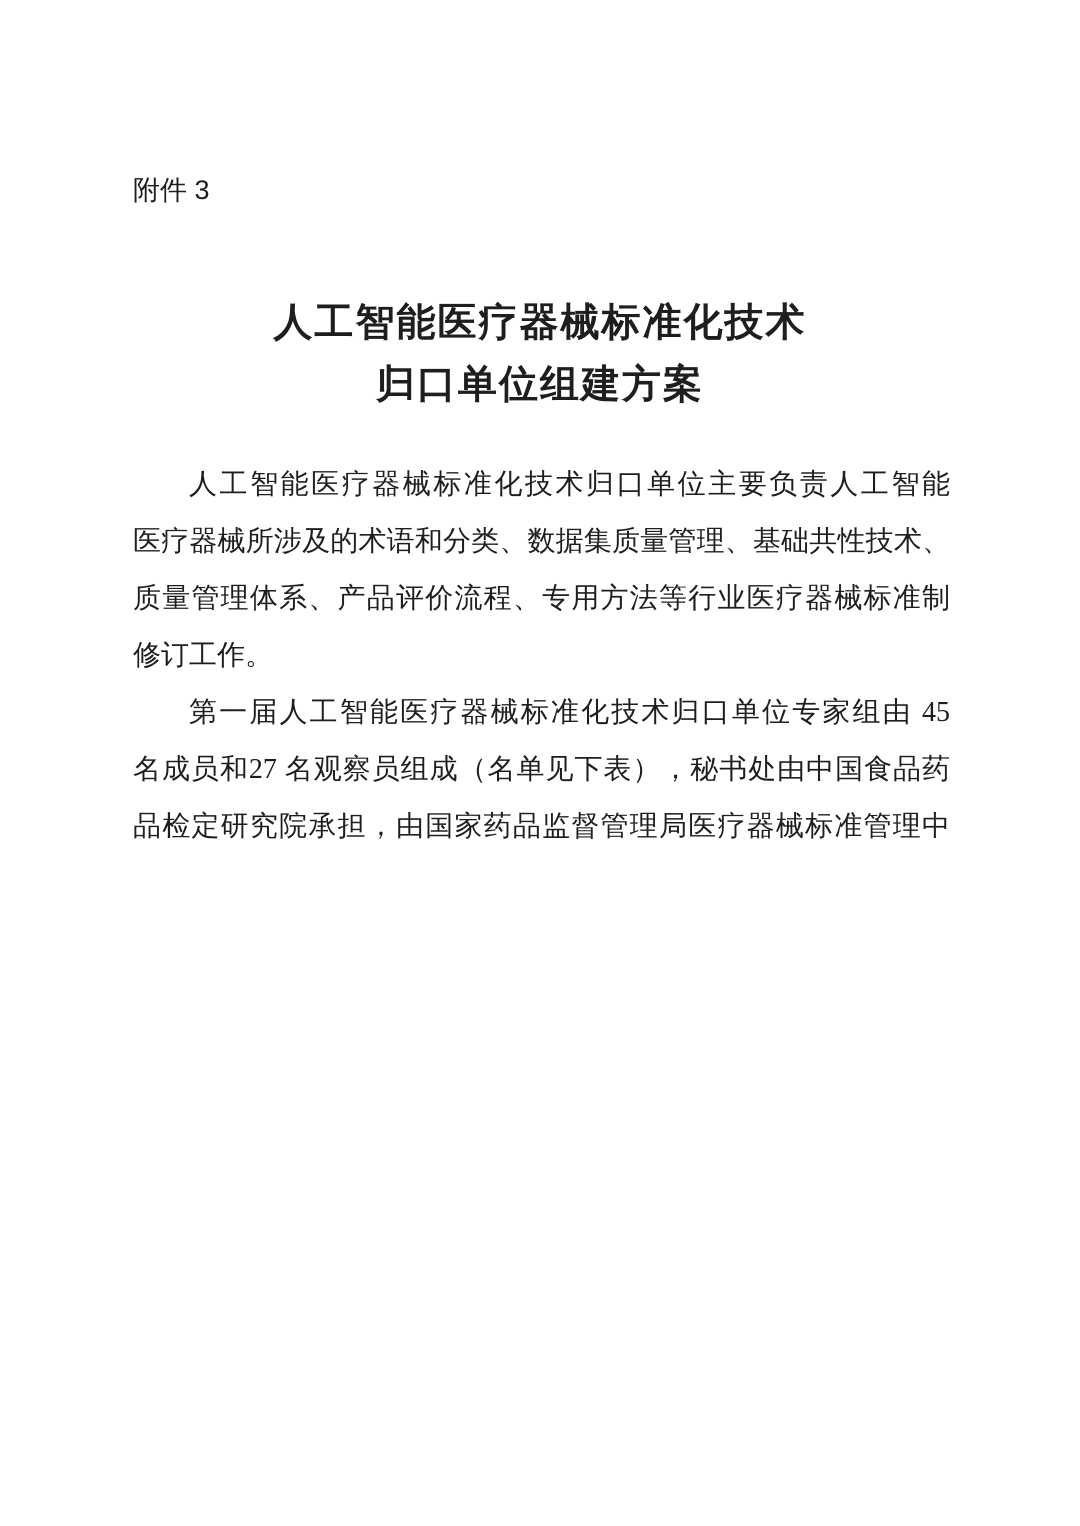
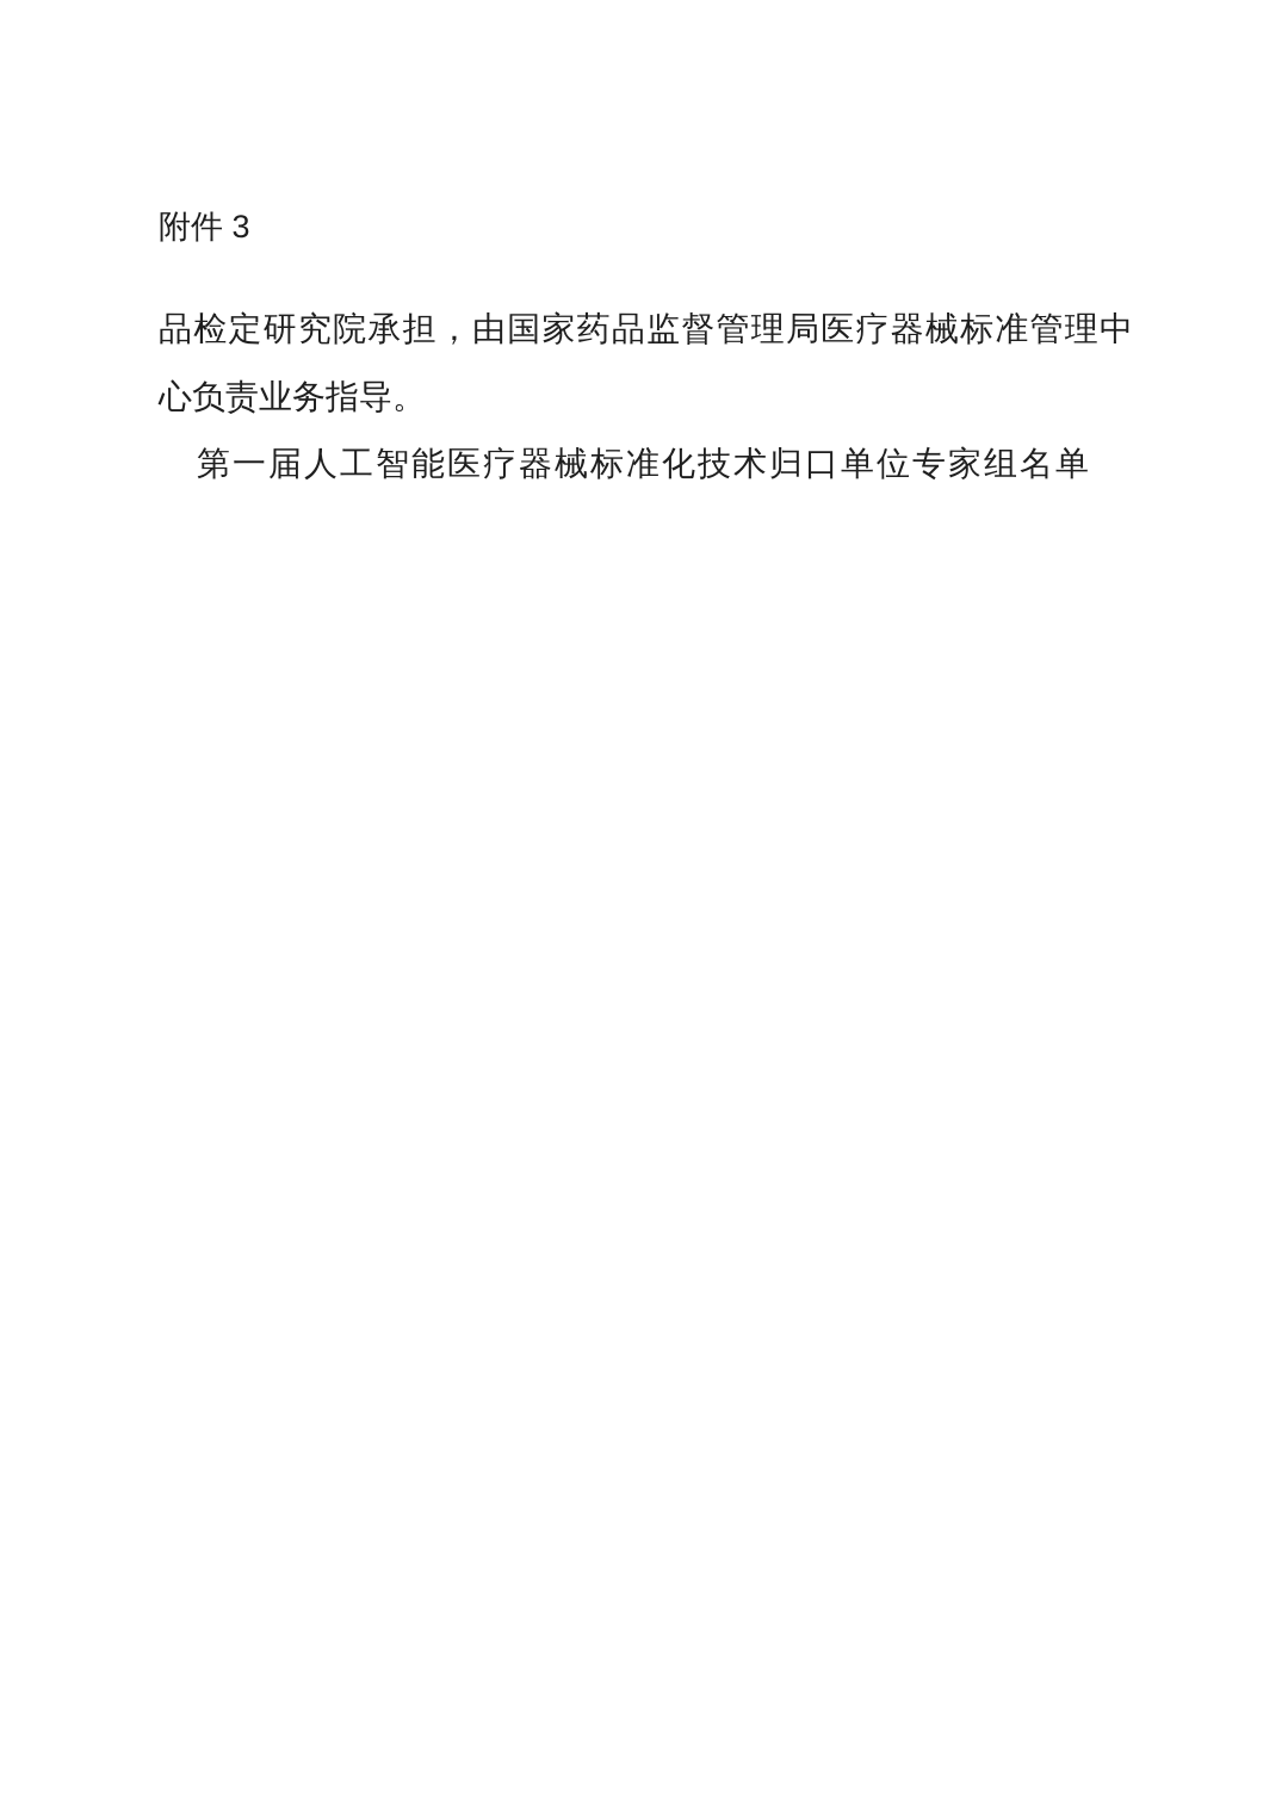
  附件 3
- 人工智能医疗器械标准化技术
- 归口单位组建方案
- 人工智能医疗器械标准化技术归口单位主要负责人工智能
- 医疗器械所涉及的术语和分类、数据集质量管理、基础共性技术、
- 质量管理体系、产品评价流程、专用方法等行业医疗器械标准制
- 修订工作。
- 第一届人工智能医疗器械标准化技术归口单位专家组由 45
- 名成员和27 名观察员组成（名单见下表），秘书处由中国食品药
  品检定研究院承担，由国家药品监督管理局医疗器械标准管理中
+ 心负责业务指导。
+ 第一届人工智能医疗器械标准化技术归口单位专家组名单
